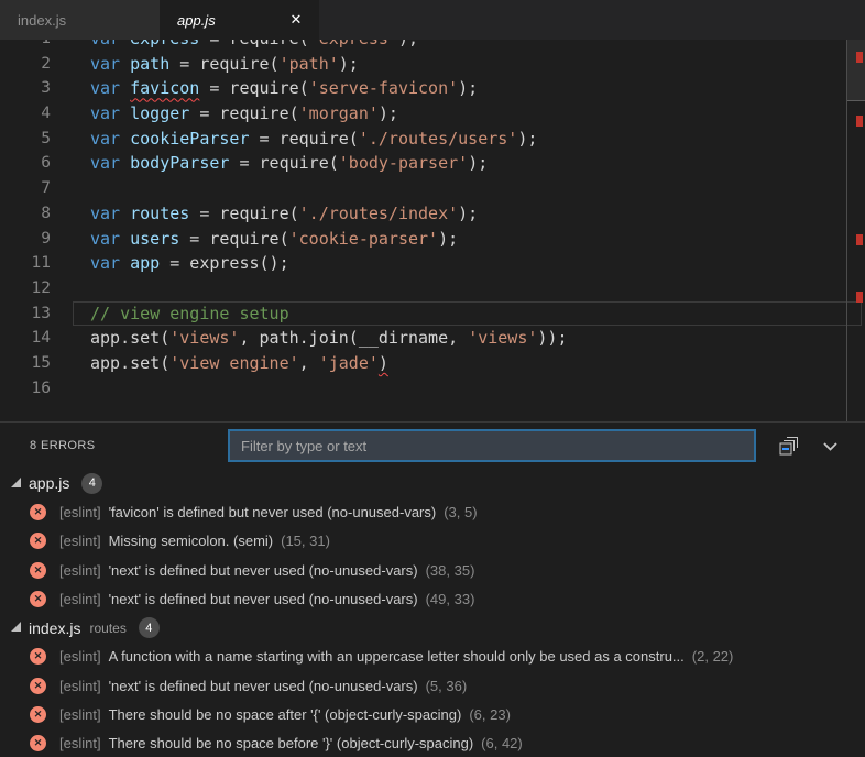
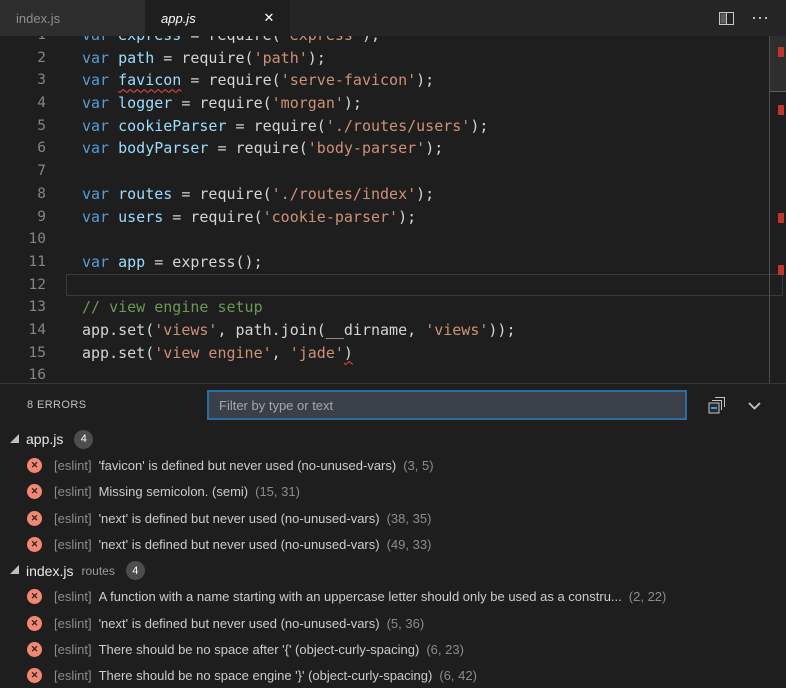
  index.js
  app.js
  ✕
+ ⋯
  2
  var path = require('path');
  3
  var favicon = require('serve-favicon');
  4
  var logger = require('morgan');
  5
  var cookieParser = require('./routes/users');
  6
  var bodyParser = require('body-parser');
  7
  8
  var routes = require('./routes/index');
  9
  var users = require('cookie-parser');
+ 10
  11
  var app = express();
  12
  13
  // view engine setup
  14
  app.set('views', path.join(__dirname, 'views'));
  15
  app.set('view engine', 'jade')
  16
  8 ERRORS
  Filter by type or text
  app.js
  4
  ✕
  [eslint]
  'favicon' is defined but never used (no-unused-vars)
  (3, 5)
  ✕
  [eslint]
  Missing semicolon. (semi)
  (15, 31)
  ✕
  [eslint]
  'next' is defined but never used (no-unused-vars)
  (38, 35)
  ✕
  [eslint]
  'next' is defined but never used (no-unused-vars)
  (49, 33)
  index.js
  routes
  4
  ✕
  [eslint]
  A function with a name starting with an uppercase letter should only be used as a constru...
  (2, 22)
  ✕
  [eslint]
  'next' is defined but never used (no-unused-vars)
  (5, 36)
  ✕
  [eslint]
  There should be no space after '{' (object-curly-spacing)
  (6, 23)
  ✕
  [eslint]
- There should be no space before '}' (object-curly-spacing)
+ There should be no space engine '}' (object-curly-spacing)
  (6, 42)
